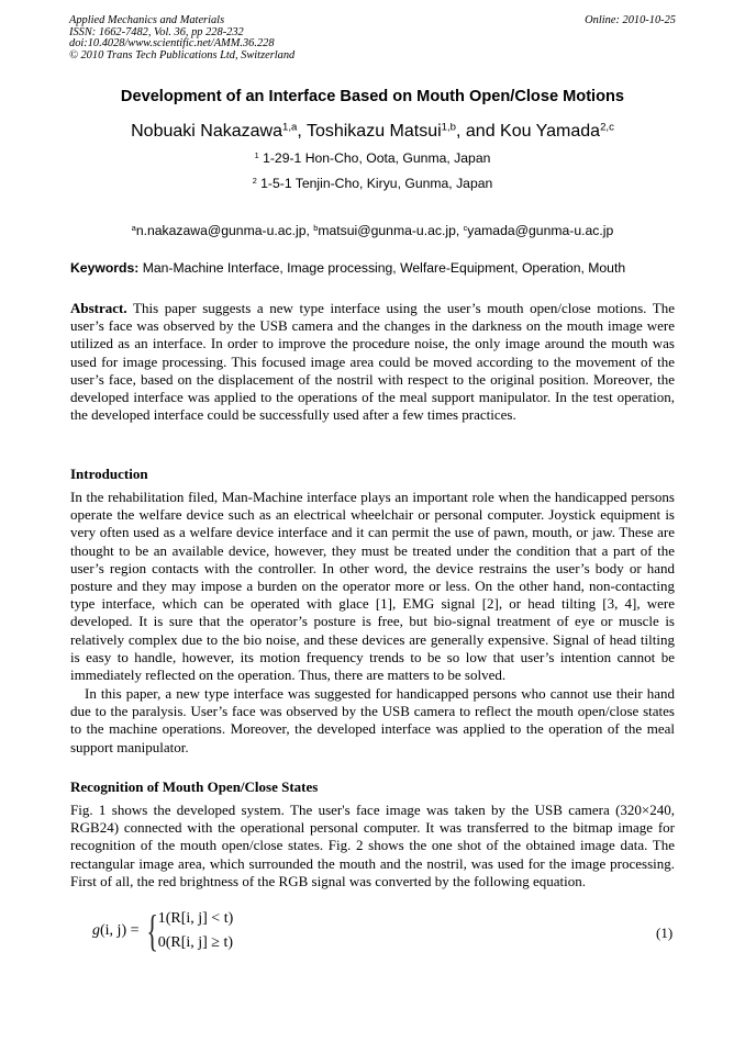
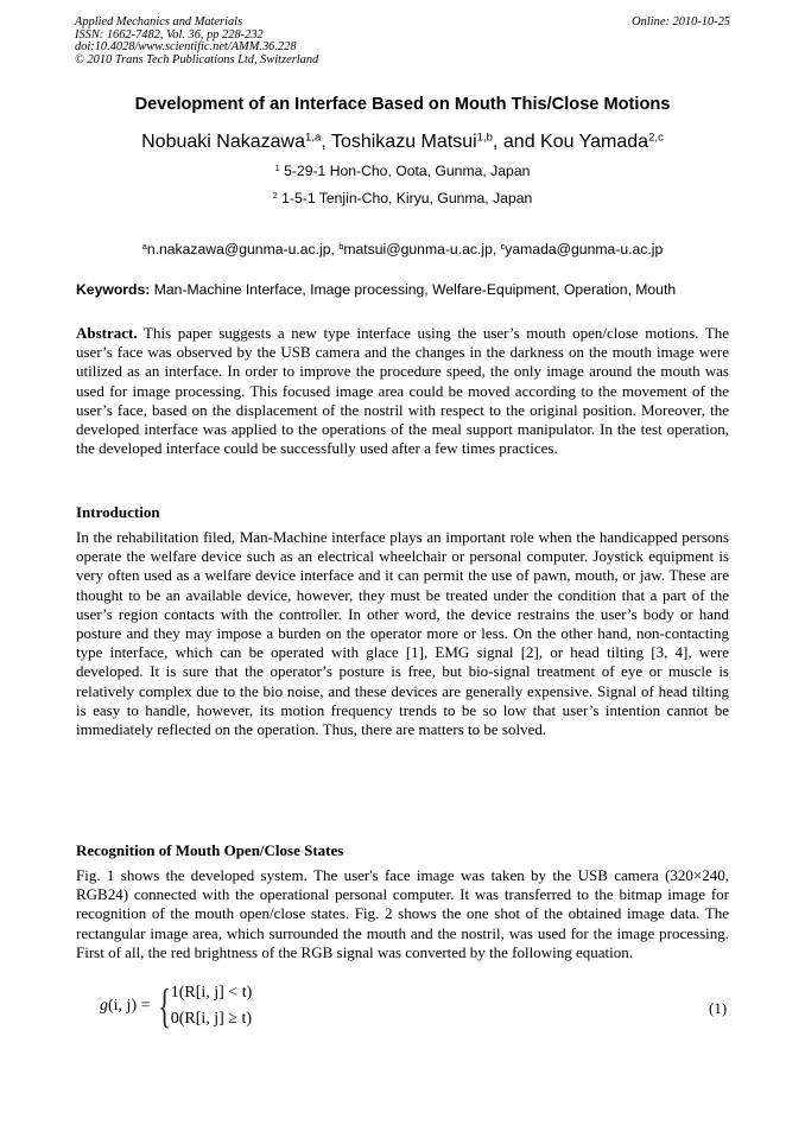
  Applied Mechanics and Materials
  ISSN: 1662-7482, Vol. 36, pp 228-232
  doi:10.4028/www.scientific.net/AMM.36.228
  © 2010 Trans Tech Publications Ltd, Switzerland
  Online: 2010-10-25
- Development of an Interface Based on Mouth Open/Close Motions
+ Development of an Interface Based on Mouth This/Close Motions
  Nobuaki Nakazawa1,a, Toshikazu Matsui1,b, and Kou Yamada2,c
- 1 1-29-1 Hon-Cho, Oota, Gunma, Japan
+ 1 5-29-1 Hon-Cho, Oota, Gunma, Japan
  2 1-5-1 Tenjin-Cho, Kiryu, Gunma, Japan
  an.nakazawa@gunma-u.ac.jp, bmatsui@gunma-u.ac.jp, cyamada@gunma-u.ac.jp
  Keywords: Man-Machine Interface, Image processing, Welfare-Equipment, Operation, Mouth
- Abstract. This paper suggests a new type interface using the user’s mouth open/close motions. The user’s face was observed by the USB camera and the changes in the darkness on the mouth image were utilized as an interface. In order to improve the procedure noise, the only image around the mouth was used for image processing. This focused image area could be moved according to the movement of the user’s face, based on the displacement of the nostril with respect to the original position. Moreover, the developed interface was applied to the operations of the meal support manipulator. In the test operation, the developed interface could be successfully used after a few times practices.
+ Abstract. This paper suggests a new type interface using the user’s mouth open/close motions. The user’s face was observed by the USB camera and the changes in the darkness on the mouth image were utilized as an interface. In order to improve the procedure speed, the only image around the mouth was used for image processing. This focused image area could be moved according to the movement of the user’s face, based on the displacement of the nostril with respect to the original position. Moreover, the developed interface was applied to the operations of the meal support manipulator. In the test operation, the developed interface could be successfully used after a few times practices.
  Introduction
  In the rehabilitation filed, Man-Machine interface plays an important role when the handicapped persons operate the welfare device such as an electrical wheelchair or personal computer. Joystick equipment is very often used as a welfare device interface and it can permit the use of pawn, mouth, or jaw. These are thought to be an available device, however, they must be treated under the condition that a part of the user’s region contacts with the controller. In other word, the device restrains the user’s body or hand posture and they may impose a burden on the operator more or less. On the other hand, non-contacting type interface, which can be operated with glace [1], EMG signal [2], or head tilting [3, 4], were developed. It is sure that the operator’s posture is free, but bio-signal treatment of eye or muscle is relatively complex due to the bio noise, and these devices are generally expensive. Signal of head tilting is easy to handle, however, its motion frequency trends to be so low that user’s intention cannot be immediately reflected on the operation. Thus, there are matters to be solved.
- In this paper, a new type interface was suggested for handicapped persons who cannot use their hand due to the paralysis. User’s face was observed by the USB camera to reflect the mouth open/close states to the machine operations. Moreover, the developed interface was applied to the operation of the meal support manipulator.
  Recognition of Mouth Open/Close States
  Fig. 1 shows the developed system. The user's face image was taken by the USB camera (320×240, RGB24) connected with the operational personal computer. It was transferred to the bitmap image for recognition of the mouth open/close states. Fig. 2 shows the one shot of the obtained image data. The rectangular image area, which surrounded the mouth and the nostril, was used for the image processing. First of all, the red brightness of the RGB signal was converted by the following equation.
  g(i, j) =
  {
  1(R[i, j] < t)
  0(R[i, j] ≥ t)
  (1)
